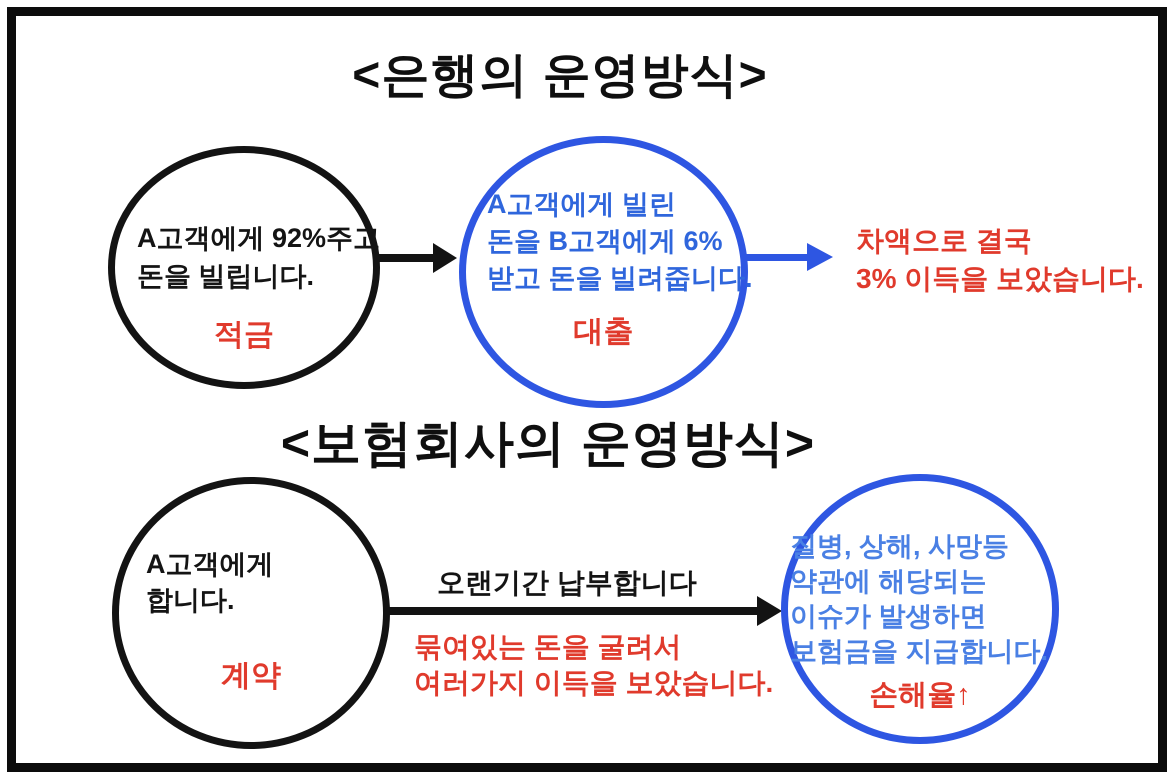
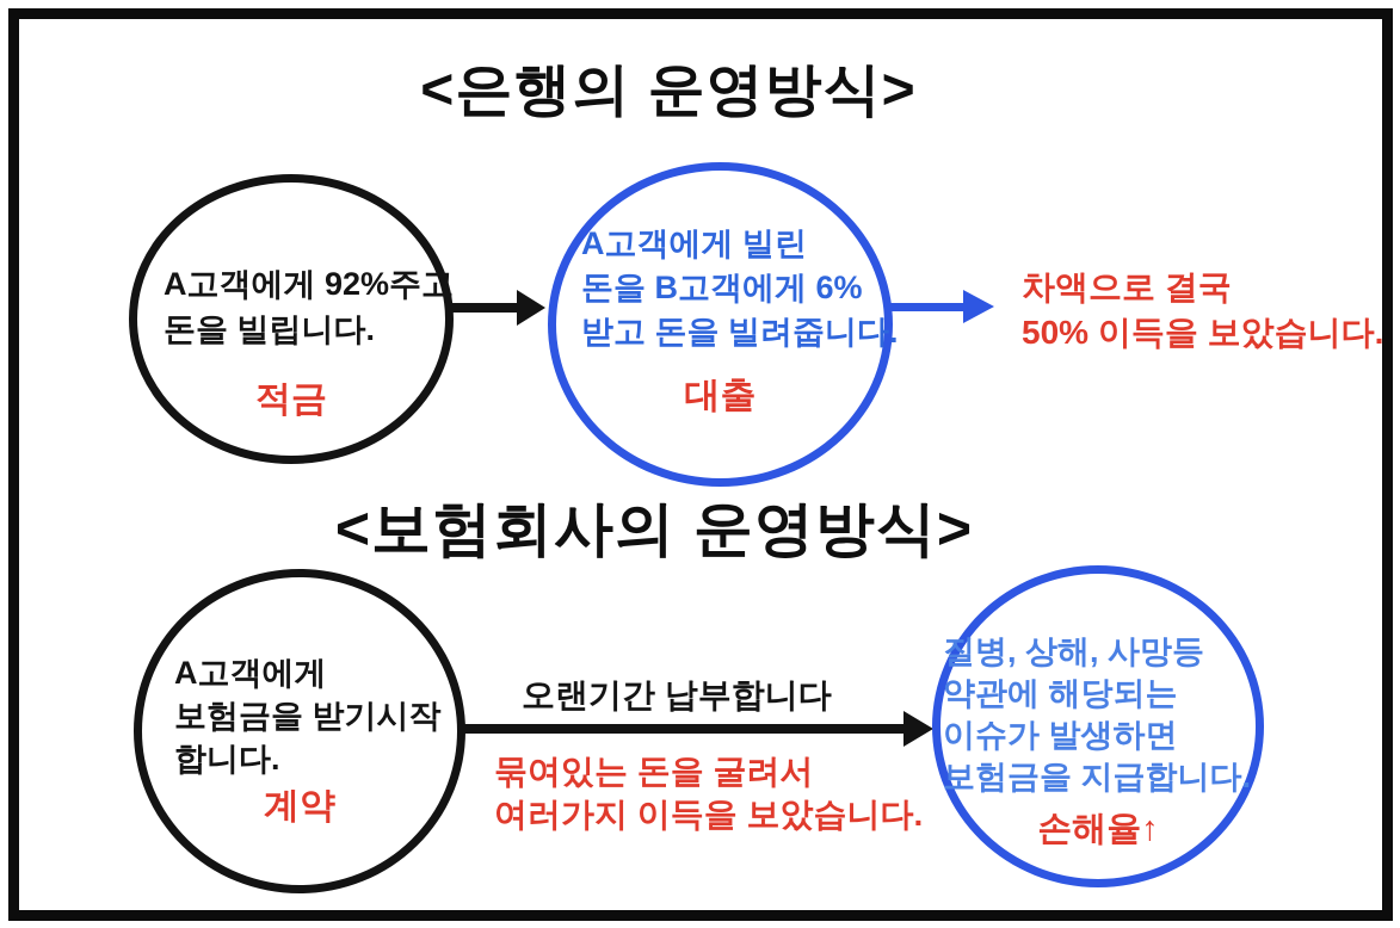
  <은행의 운영방식>
  A고객에게 92%주고
  돈을 빌립니다.
  적금
  A고객에게 빌린
  돈을 B고객에게 6%
  받고 돈을 빌려줍니다.
  대출
  차액으로 결국
- 3% 이득을 보았습니다.
+ 50% 이득을 보았습니다.
  <보험회사의 운영방식>
  A고객에게
+ 보험금을 받기시작
  합니다.
  계약
  오랜기간 납부합니다
  묶여있는 돈을 굴려서
  여러가지 이득을 보았습니다.
  질병, 상해, 사망등
  약관에 해당되는
  이슈가 발생하면
  보험금을 지급합니다.
  손해율↑
